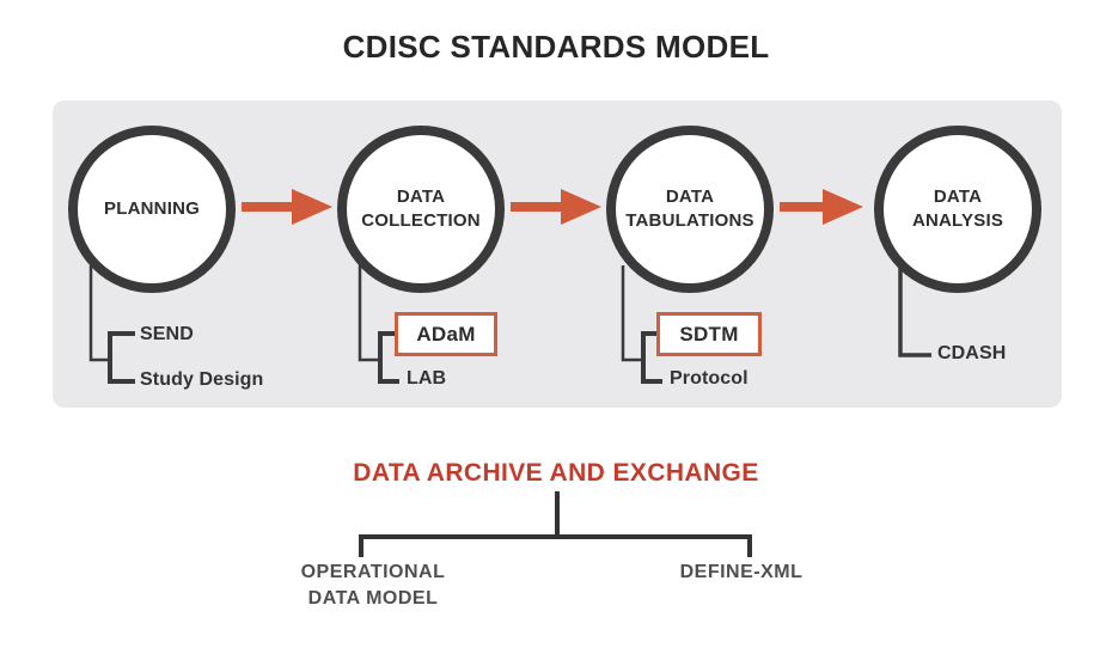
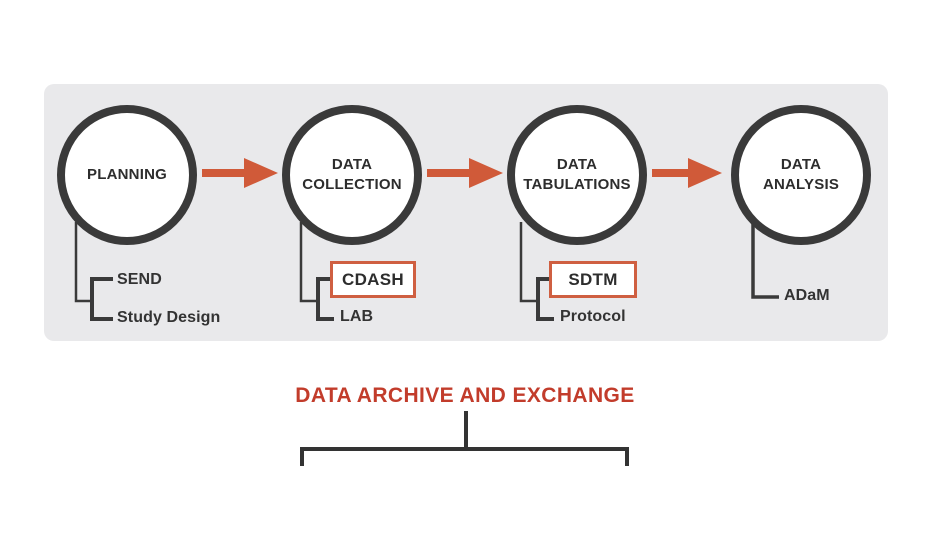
- CDISC STANDARDS MODEL
  PLANNING
  DATA COLLECTION
  DATA TABULATIONS
  DATA ANALYSIS
  SEND
  Study Design
- ADaM
+ CDASH
  LAB
  SDTM
  Protocol
- CDASH
+ ADaM
  DATA ARCHIVE AND EXCHANGE
- OPERATIONAL DATA MODEL
- DEFINE-XML
